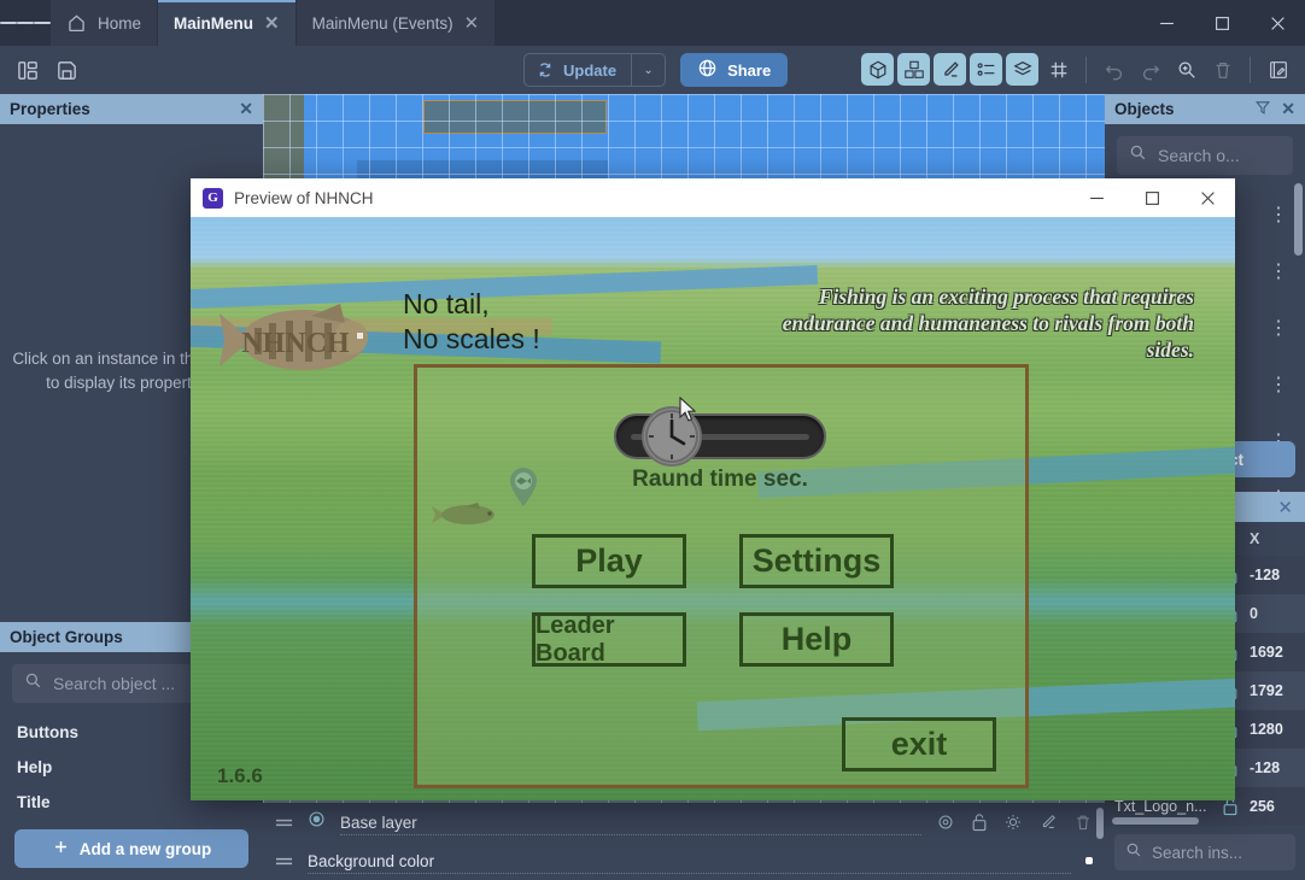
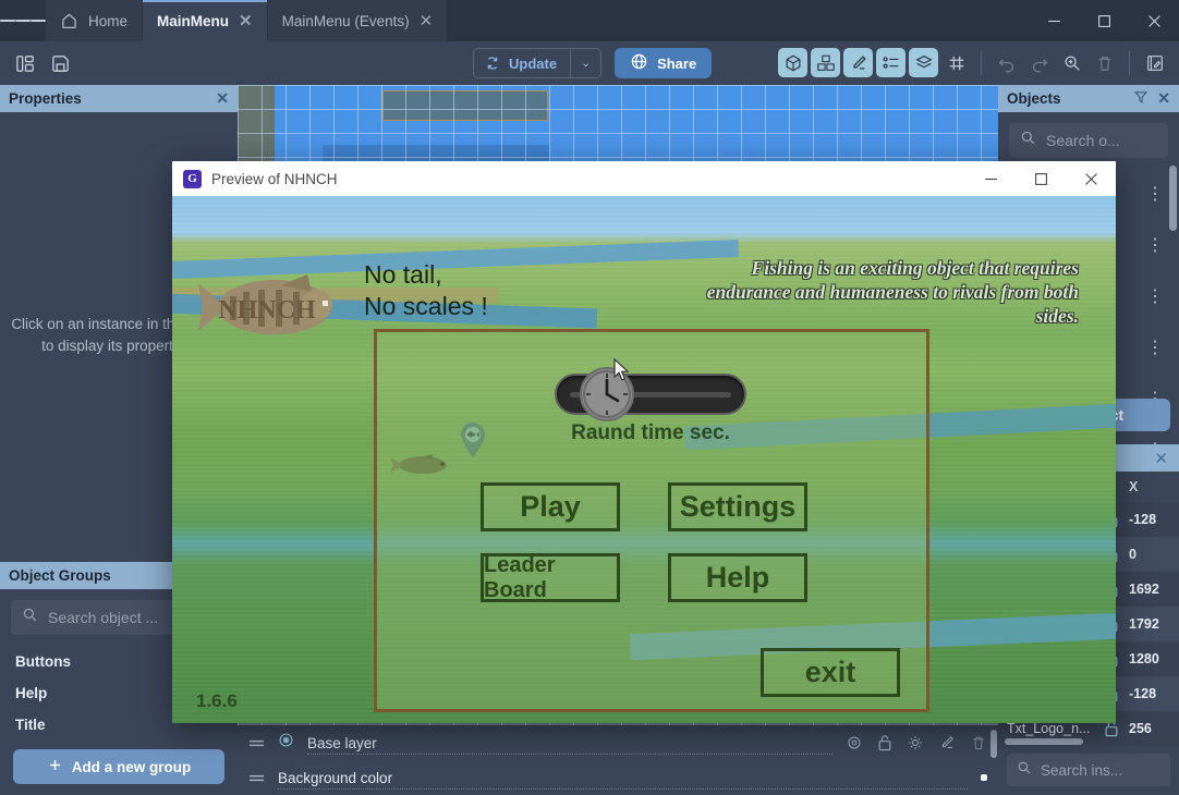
  Home
  MainMenu
  ✕
  MainMenu (Events)
  ✕
  Update
  ⌄
  Share
  Properties
  ✕
  Click on an instance in th to display its propert
  Object Groups
  Search object ...
  Buttons
  Help
  Title
  Add a new group
  Objects
  ✕
  Search o...
  ⋮
  ⋮
  ⋮
  ⋮
  ✕
  X
  -128
  0
  1692
  1792
  1280
  -128
  Txt_Logo_n...
  256
  Search ins...
  Base layer
  Background color
  G
  Preview of NHNCH
  NHNCH
  No tail,
  No scales !
- Fishing is an exciting process that requires endurance and humaneness to rivals from both sides.
+ Fishing is an exciting object that requires endurance and humaneness to rivals from both sides.
  Raund time sec.
  Play
  Settings
  Leader Board
  Help
  exit
  1.6.6
